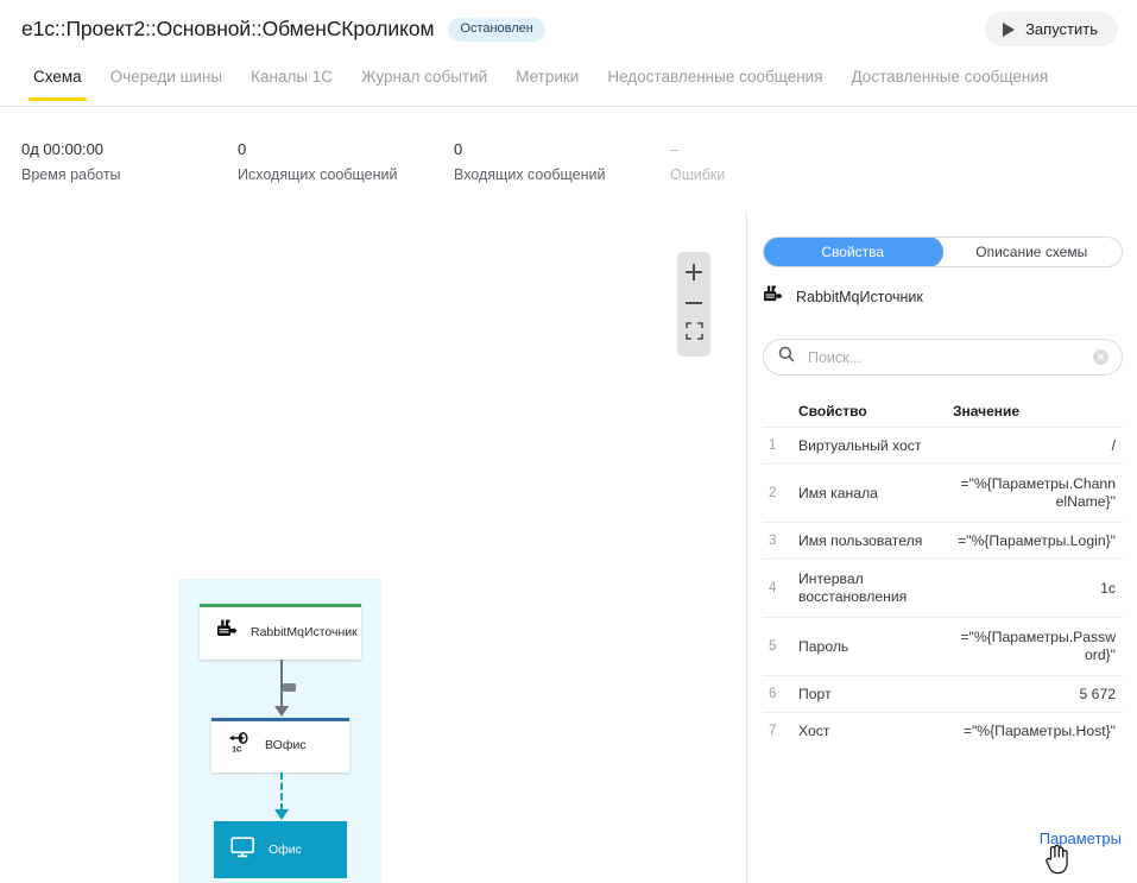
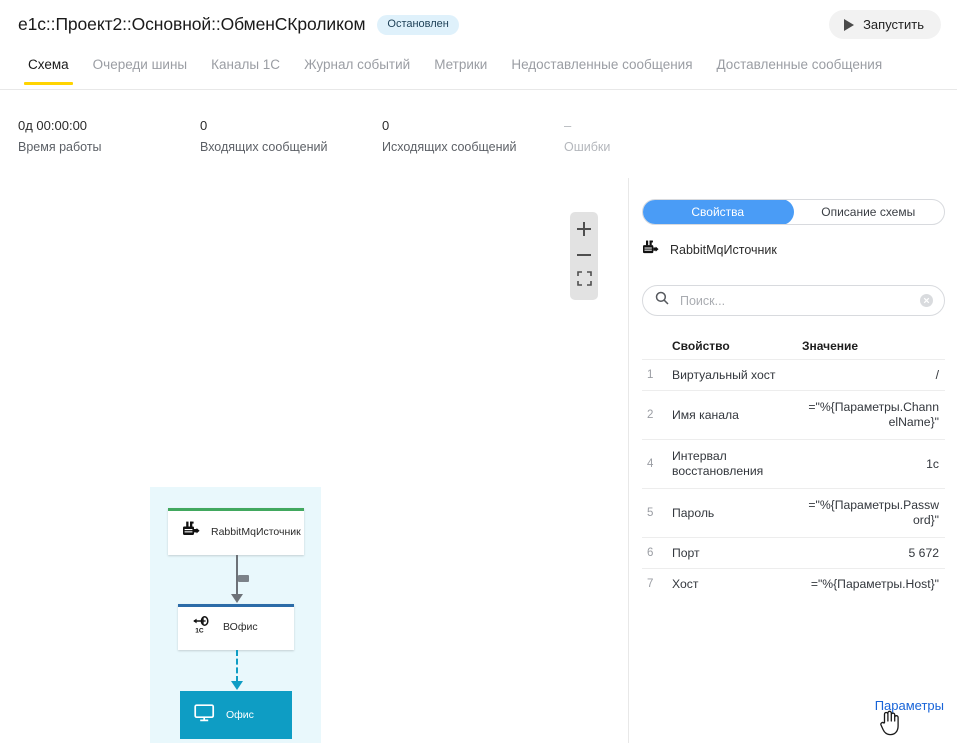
  e1c::Проект2::Основной::ОбменСКроликом
  Остановлен
  Запустить
  Схема
  Очереди шины
  Каналы 1С
  Журнал событий
  Метрики
  Недоставленные сообщения
  Доставленные сообщения
  0д 00:00:00
  Время работы
  0
- Исходящих сообщений
+ Входящих сообщений
  0
- Входящих сообщений
+ Исходящих сообщений
  –
  Ошибки
  RabbitMqИсточник
  ВОфис
  Офис
  Свойства
  Описание схемы
  RabbitMqИсточник
  Поиск...
  Свойство
  Значение
  1
  Виртуальный хост
  /
  2
  Имя канала
  ="%{Параметры.ChannelName}"
- 3
- Имя пользователя
- ="%{Параметры.Login}"
  4
  Интервал восстановления
  1с
  5
  Пароль
  ="%{Параметры.Password}"
  6
  Порт
  5 672
  7
  Хост
  ="%{Параметры.Host}"
  Параметры
